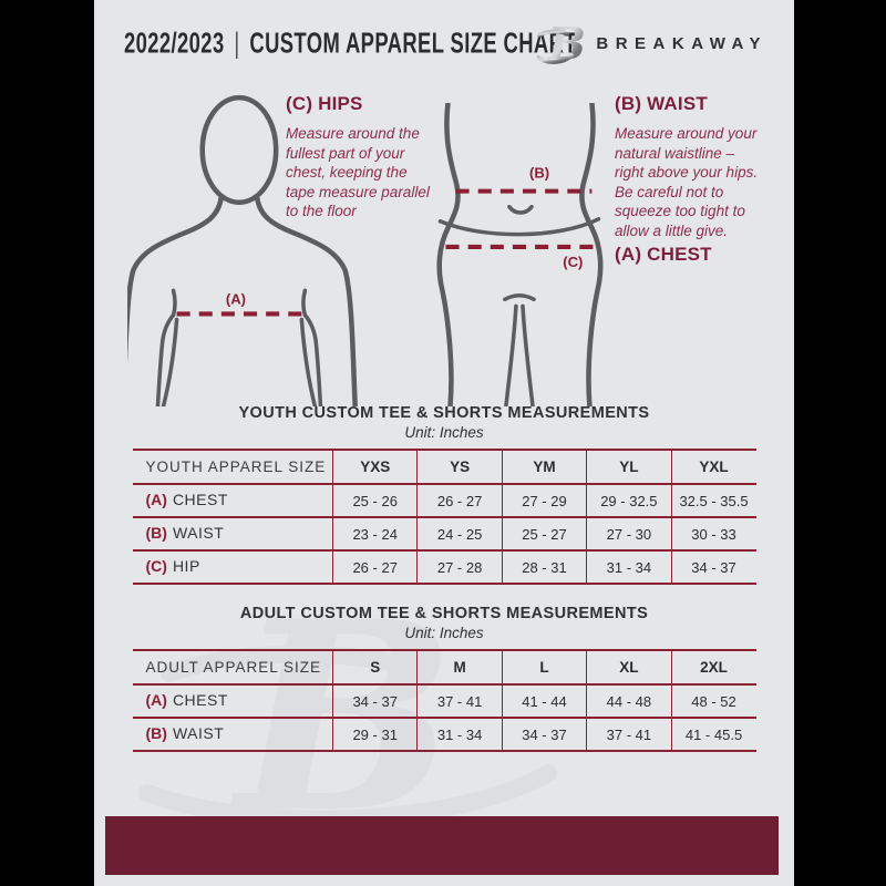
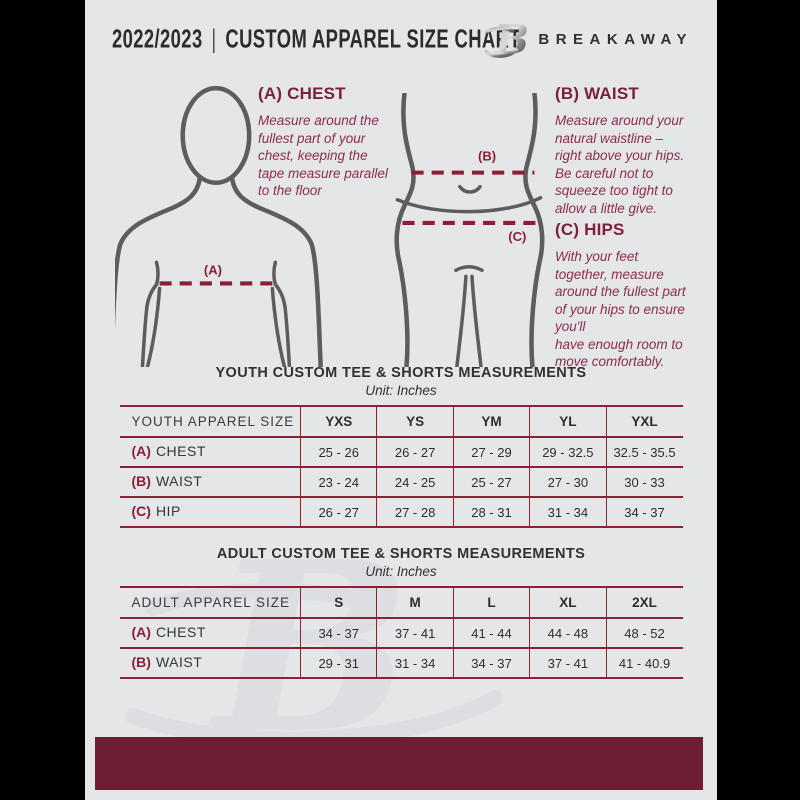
  B
  2022/2023 | CUSTOM APPAREL SIZE CHART
  B
  BREAKAWAY
  (A)
  (B)
  (C)
- (C) HIPS
+ (A) CHEST
  Measure around the
  fullest part of your
  chest, keeping the
  tape measure parallel
  to the floor
  (B) WAIST
  Measure around your
  natural waistline –
  right above your hips.
  Be careful not to
  squeeze too tight to
  allow a little give.
- (A) CHEST
+ (C) HIPS
+ With your feet
+ together, measure
+ around the fullest part
+ of your hips to ensure
+ you'll
+ have enough room to
+ move comfortably.
  YOUTH CUSTOM TEE & SHORTS MEASUREMENTS
  Unit: Inches
  YOUTH APPAREL SIZE	YXS	YS	YM	YL	YXL
  (A) CHEST	25 - 26	26 - 27	27 - 29	29 - 32.5	32.5 - 35.5
  (B) WAIST	23 - 24	24 - 25	25 - 27	27 - 30	30 - 33
  (C) HIP	26 - 27	27 - 28	28 - 31	31 - 34	34 - 37
  ADULT CUSTOM TEE & SHORTS MEASUREMENTS
  Unit: Inches
  ADULT APPAREL SIZE	S	M	L	XL	2XL
  (A) CHEST	34 - 37	37 - 41	41 - 44	44 - 48	48 - 52
- (B) WAIST	29 - 31	31 - 34	34 - 37	37 - 41	41 - 45.5
+ (B) WAIST	29 - 31	31 - 34	34 - 37	37 - 41	41 - 40.9
